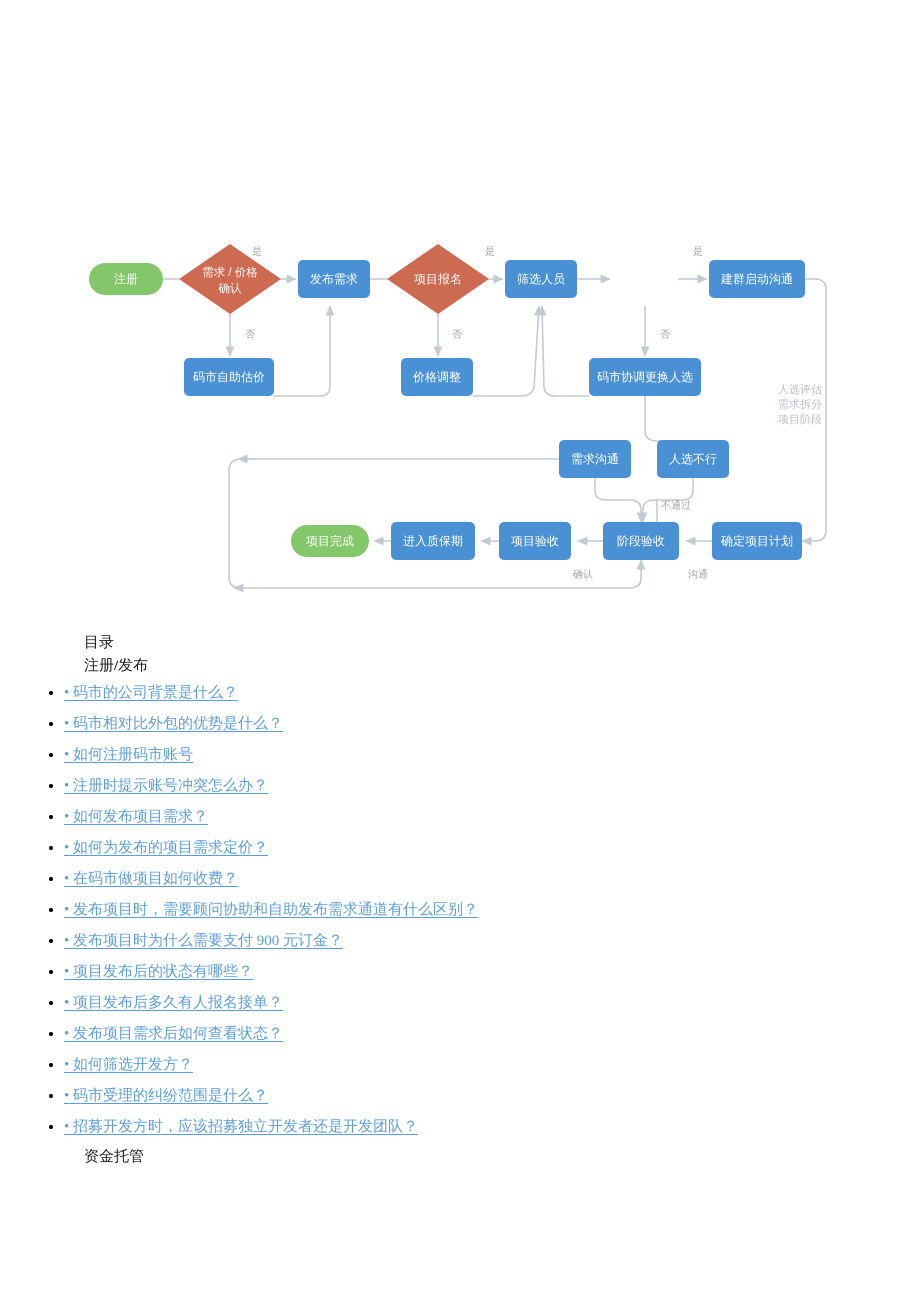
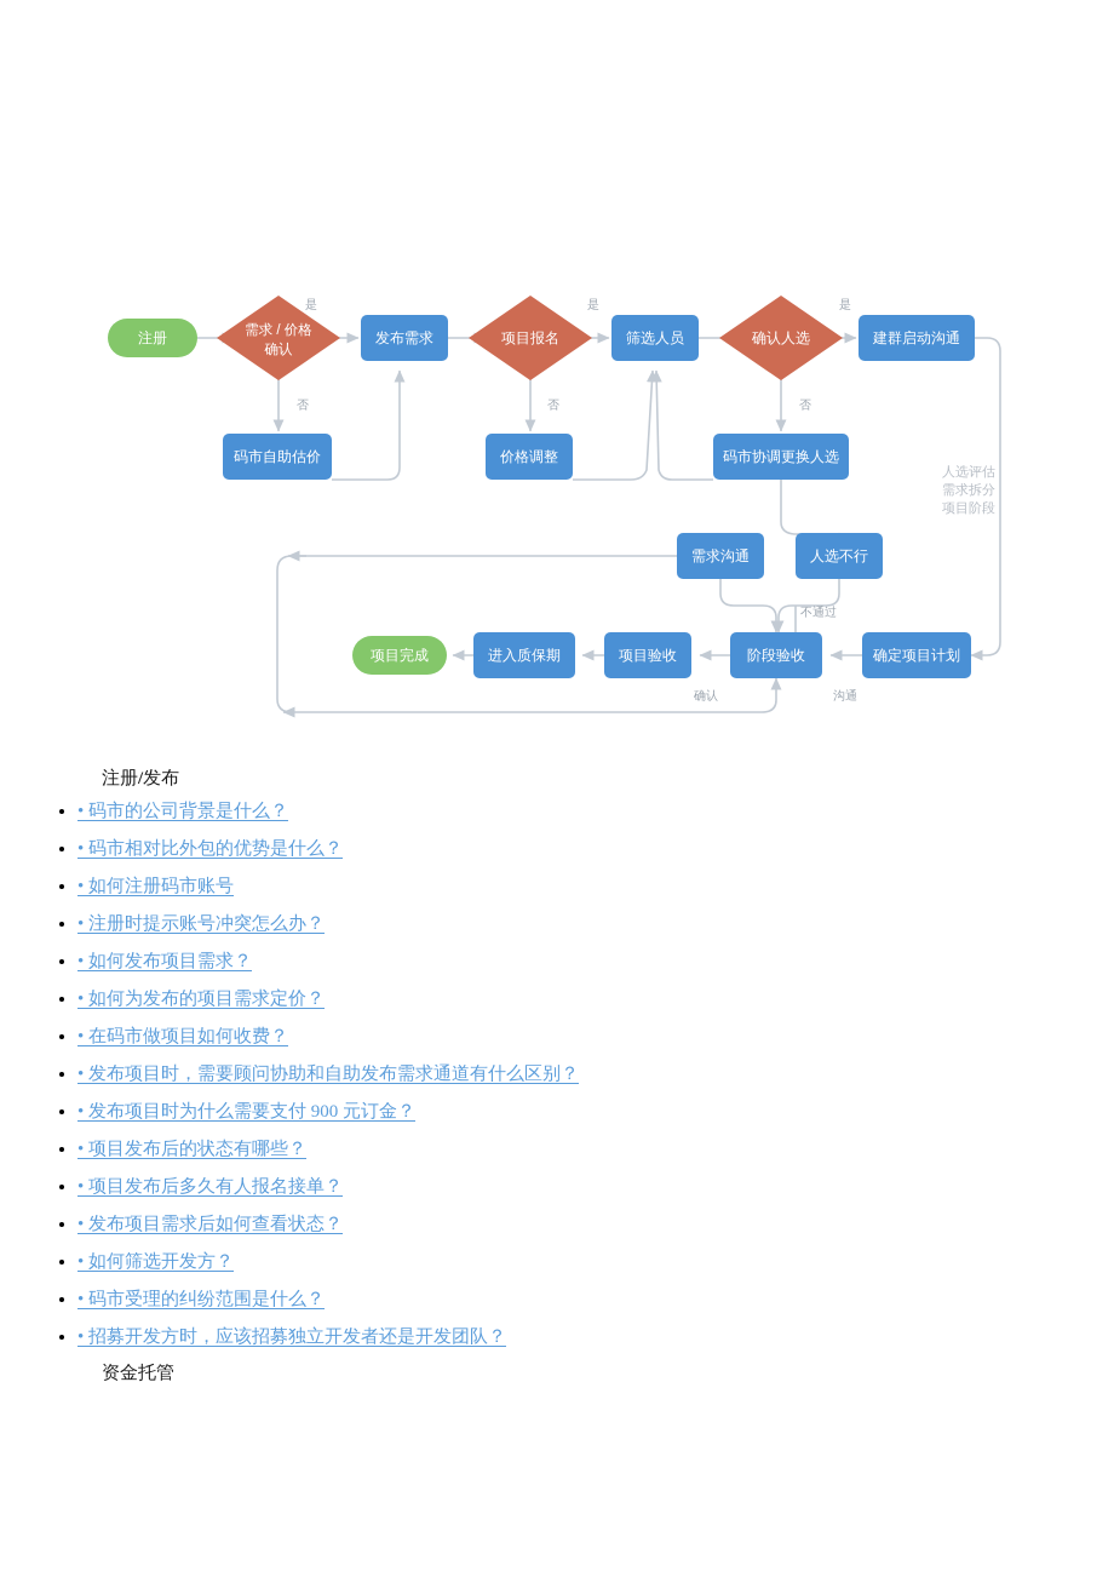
  注册
  需求 / 价格
  确认
  码市自助估价
  发布需求
  项目报名
  价格调整
  筛选人员
+ 确认人选
  码市协调更换人选
  建群启动沟通
  需求沟通
  人选不行
  确定项目计划
  阶段验收
  项目验收
  进入质保期
  项目完成
  是
  否
  是
  否
  是
  否
  不通过
  确认
  沟通
  人选评估
  需求拆分
  项目阶段
- 目录
  注册/发布
  • 码市的公司背景是什么？
  • 码市相对比外包的优势是什么？
  • 如何注册码市账号
  • 注册时提示账号冲突怎么办？
  • 如何发布项目需求？
  • 如何为发布的项目需求定价？
  • 在码市做项目如何收费？
  • 发布项目时，需要顾问协助和自助发布需求通道有什么区别？
  • 发布项目时为什么需要支付 900 元订金？
  • 项目发布后的状态有哪些？
  • 项目发布后多久有人报名接单？
  • 发布项目需求后如何查看状态？
  • 如何筛选开发方？
  • 码市受理的纠纷范围是什么？
  • 招募开发方时，应该招募独立开发者还是开发团队？
  资金托管
